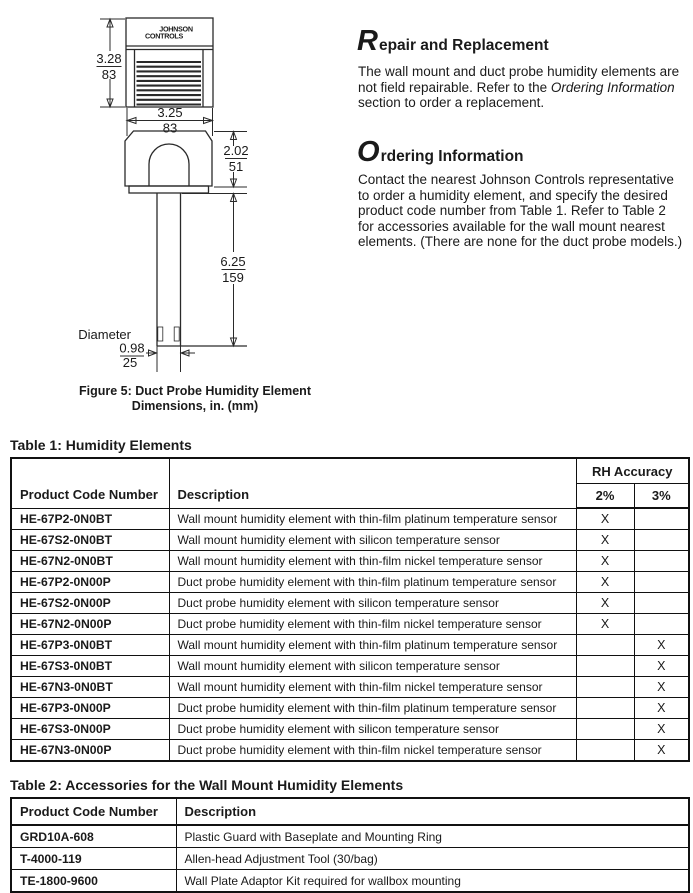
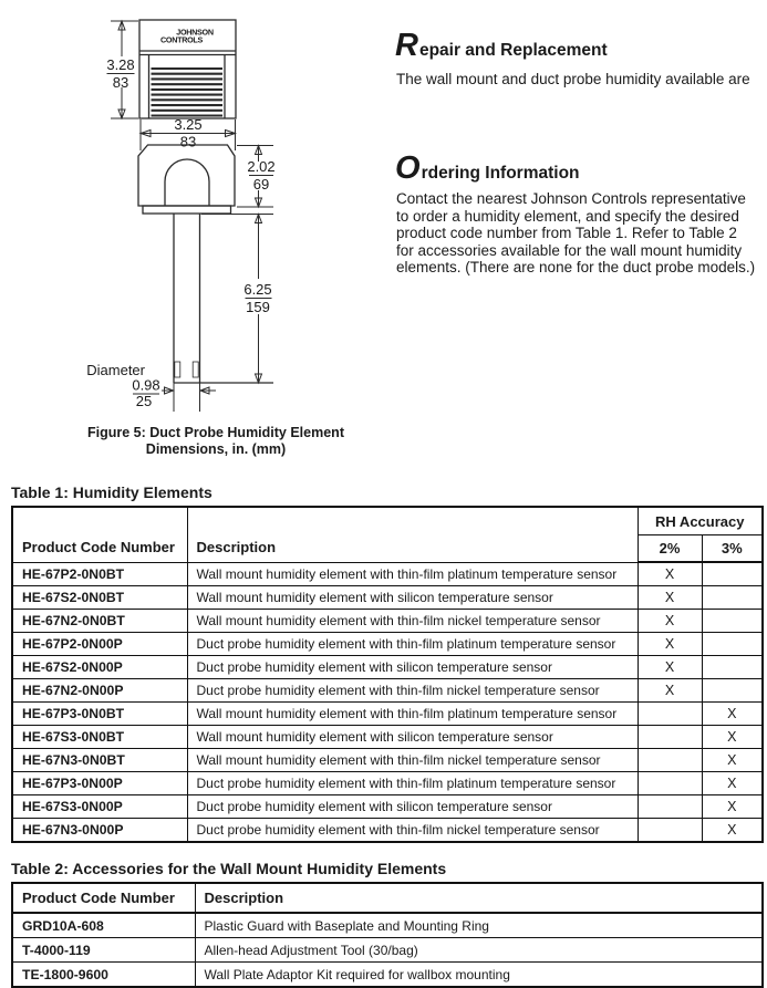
  JOHNSON
  CONTROLS
  3.28
  83
  3.25
  83
  2.02
- 51
+ 69
  6.25
  159
  Diameter
  0.98
  25
  Figure 5: Duct Probe Humidity Element
  Dimensions, in. (mm)
  R
  epair and Replacement
- The wall mount and duct probe humidity elements are
+ The wall mount and duct probe humidity available are
- not field repairable. Refer to the Ordering Information
- section to order a replacement.
  O
  rdering Information
  Contact the nearest Johnson Controls representative
  to order a humidity element, and specify the desired
  product code number from Table 1. Refer to Table 2
- for accessories available for the wall mount nearest
+ for accessories available for the wall mount humidity
  elements. (There are none for the duct probe models.)
  Table 1: Humidity Elements
  Product Code Number	Description	RH Accuracy
  2%	3%
  HE-67P2-0N0BT	Wall mount humidity element with thin-film platinum temperature sensor	X
  HE-67S2-0N0BT	Wall mount humidity element with silicon temperature sensor	X
  HE-67N2-0N0BT	Wall mount humidity element with thin-film nickel temperature sensor	X
  HE-67P2-0N00P	Duct probe humidity element with thin-film platinum temperature sensor	X
  HE-67S2-0N00P	Duct probe humidity element with silicon temperature sensor	X
  HE-67N2-0N00P	Duct probe humidity element with thin-film nickel temperature sensor	X
  HE-67P3-0N0BT	Wall mount humidity element with thin-film platinum temperature sensor		X
  HE-67S3-0N0BT	Wall mount humidity element with silicon temperature sensor		X
  HE-67N3-0N0BT	Wall mount humidity element with thin-film nickel temperature sensor		X
  HE-67P3-0N00P	Duct probe humidity element with thin-film platinum temperature sensor		X
  HE-67S3-0N00P	Duct probe humidity element with silicon temperature sensor		X
  HE-67N3-0N00P	Duct probe humidity element with thin-film nickel temperature sensor		X
  Table 2: Accessories for the Wall Mount Humidity Elements
  Product Code Number	Description
  GRD10A-608	Plastic Guard with Baseplate and Mounting Ring
  T-4000-119	Allen-head Adjustment Tool (30/bag)
  TE-1800-9600	Wall Plate Adaptor Kit required for wallbox mounting
